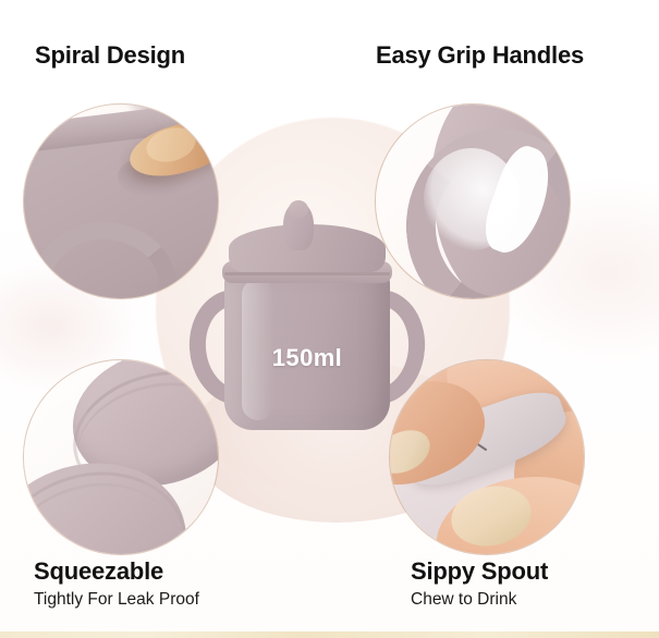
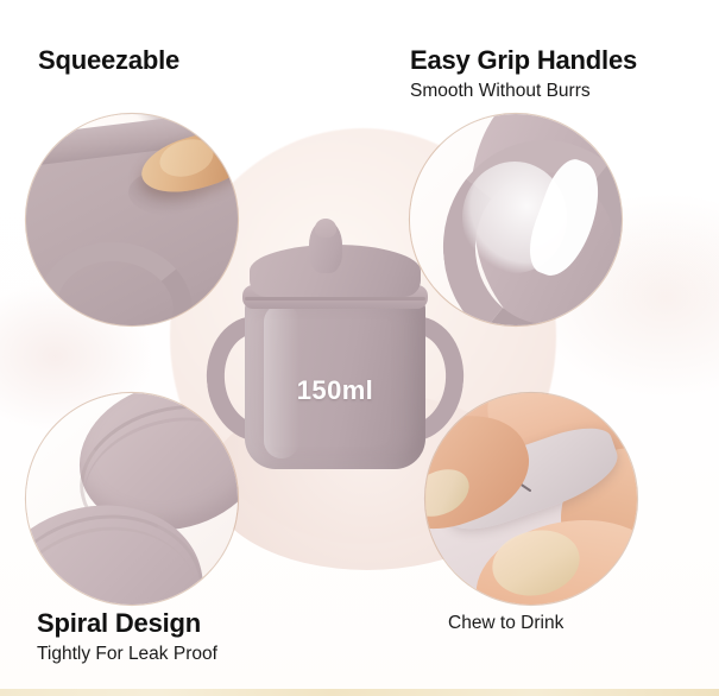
- Spiral Design
+ Squeezable
  Easy Grip Handles
+ Smooth Without Burrs
- Squeezable
+ Spiral Design
  Tightly For Leak Proof
- Sippy Spout
  Chew to Drink
  150ml
